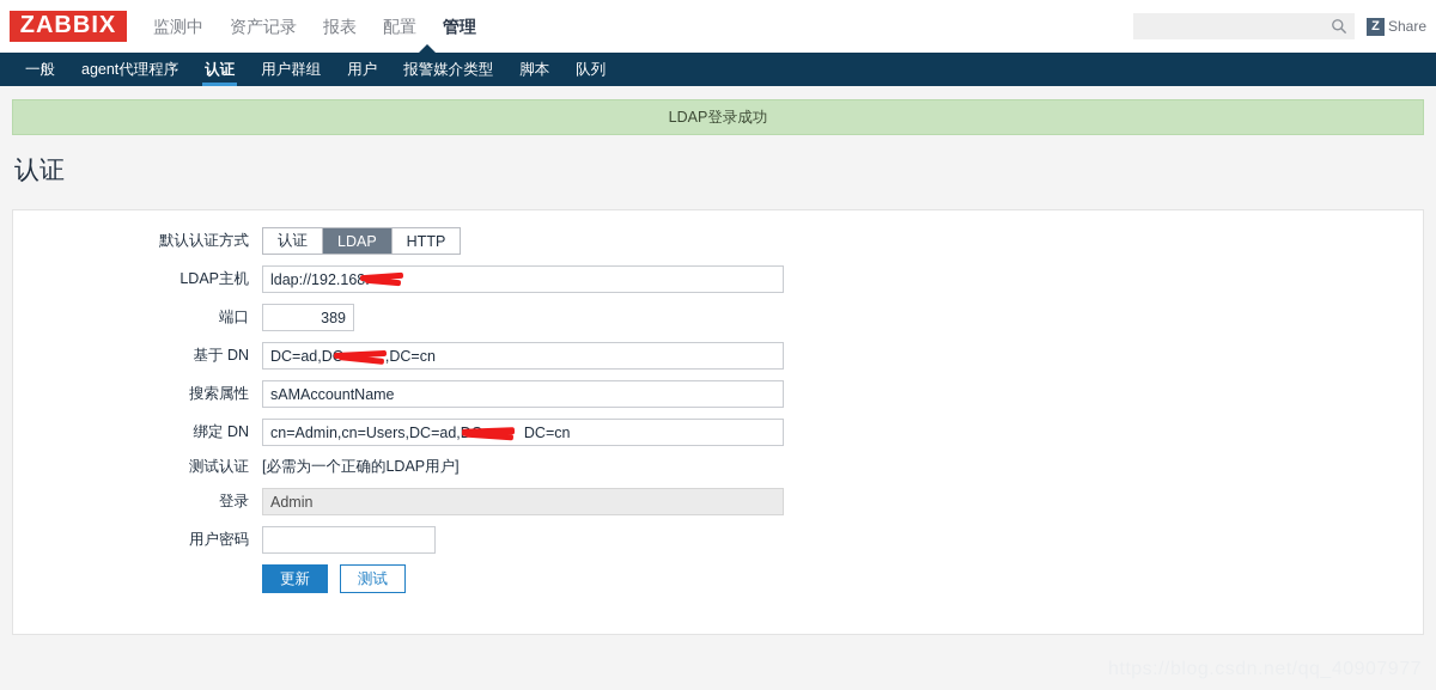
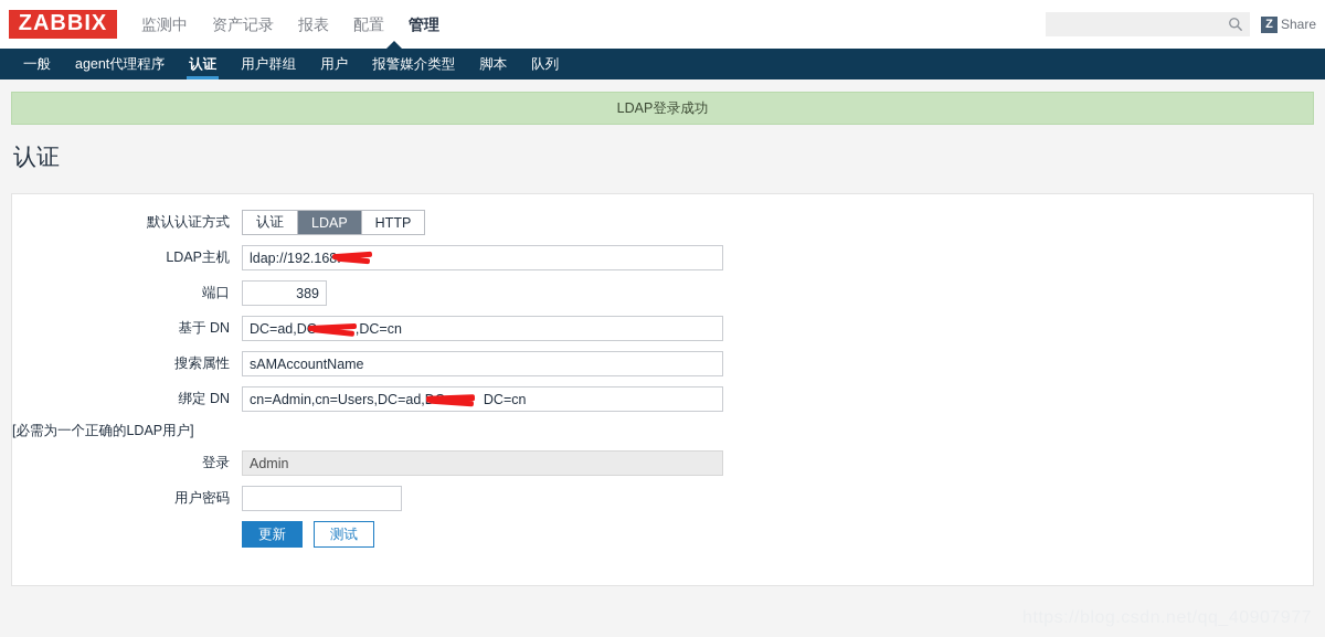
  ZABBIX
  监测中
  资产记录
  报表
  配置
  管理
  Z
  Share
  一般
  agent代理程序
  认证
  用户群组
  用户
  报警媒介类型
  脚本
  队列
  LDAP登录成功
  认证
  默认认证方式
  认证
  LDAP
  HTTP
  LDAP主机
  ldap://192.16
  端口
  389
  基于 DN
  DC=ad,D ,DC=cn
  搜索属性
  sAMAccountName
  绑定 DN
  cn=Admin,cn=Users,DC=ad, DC=cn
- 测试认证
  [必需为一个正确的LDAP用户]
  登录
  Admin
  用户密码
  更新
  测试
